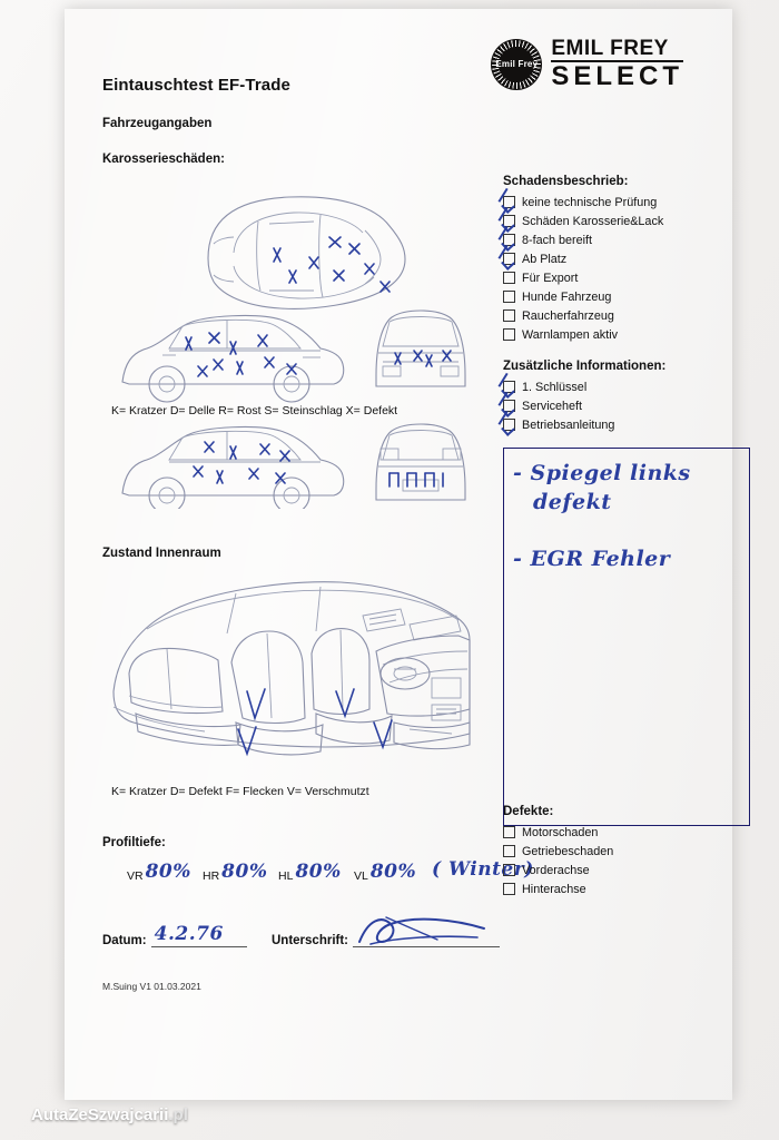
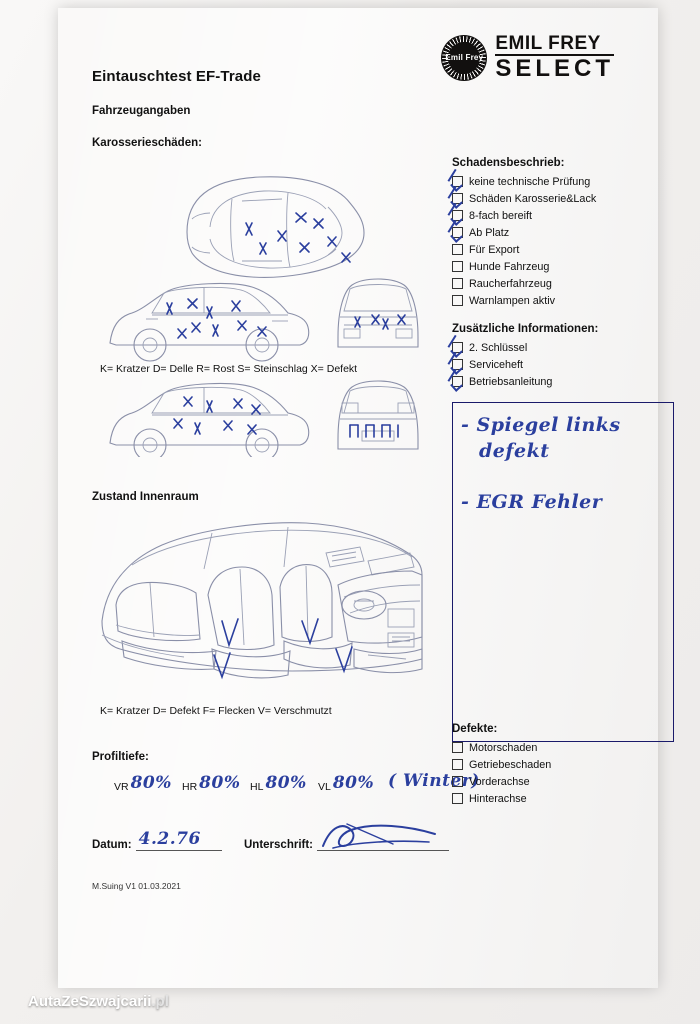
  Emil Frey
  EMIL FREY
  SELECT
  Eintauschtest EF-Trade
  Fahrzeugangaben
  Karosserieschäden:
  K= Kratzer D= Delle R= Rost S= Steinschlag X= Defekt
  Schadensbeschrieb:
  keine technische Prüfung
  Schäden Karosserie&Lack
  8-fach bereift
  Ab Platz
  Für Export
  Hunde Fahrzeug
  Raucherfahrzeug
  Warnlampen aktiv
  Zusätzliche Informationen:
- 1. Schlüssel
+ 2. Schlüssel
  Serviceheft
  Betriebsanleitung
  - Spiegel links
  defekt
  - EGR Fehler
  Zustand Innenraum
  K= Kratzer D= Defekt F= Flecken V= Verschmutzt
  Profiltiefe:
  VR
  80%
  HR
  80%
  HL
  80%
  VL
  80%
  ( Winter)
  Defekte:
  Motorschaden
  Getriebeschaden
  Vorderachse
  Hinterachse
  Datum:
  4.2.76
  Unterschrift:
  M.Suing V1 01.03.2021
  AutaZeSzwajcarii.pl
